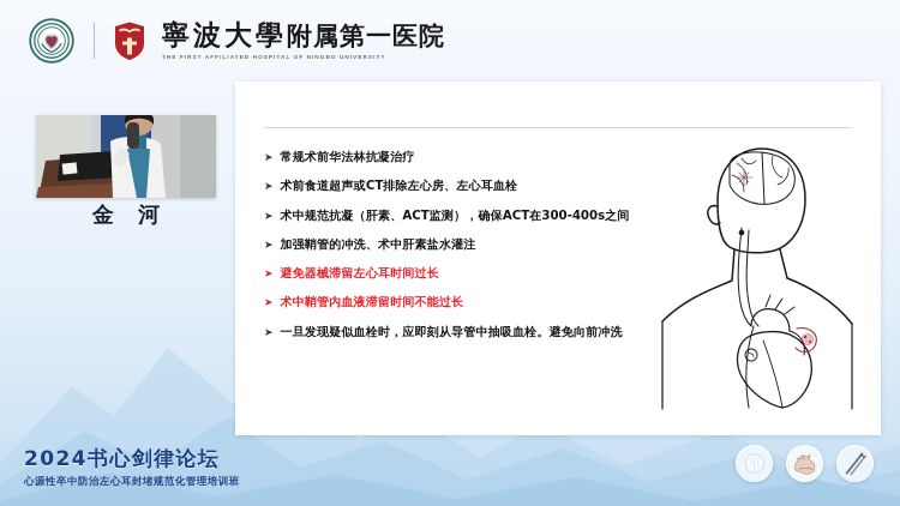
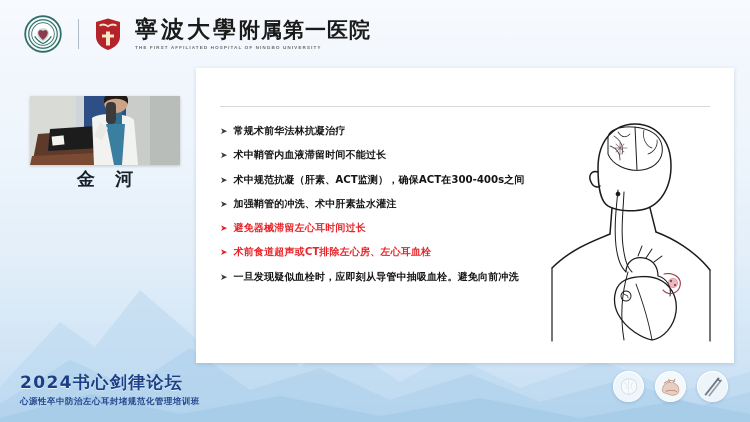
  寧波大學附属第一医院
  金 河
  ➤
  常规术前华法林抗凝治疗
  ➤
- 术前食道超声或CT排除左心房、左心耳血栓
+ 术中鞘管内血液滞留时间不能过长
  ➤
  术中规范抗凝（肝素、ACT监测），确保ACT在300-400s之间
  ➤
  加强鞘管的冲洗、术中肝素盐水灌注
  ➤
  避免器械滞留左心耳时间过长
  ➤
- 术中鞘管内血液滞留时间不能过长
+ 术前食道超声或CT排除左心房、左心耳血栓
  ➤
  一旦发现疑似血栓时，应即刻从导管中抽吸血栓。避免向前冲洗
  2024书心剑律论坛
  心源性卒中防治左心耳封堵规范化管理培训班
